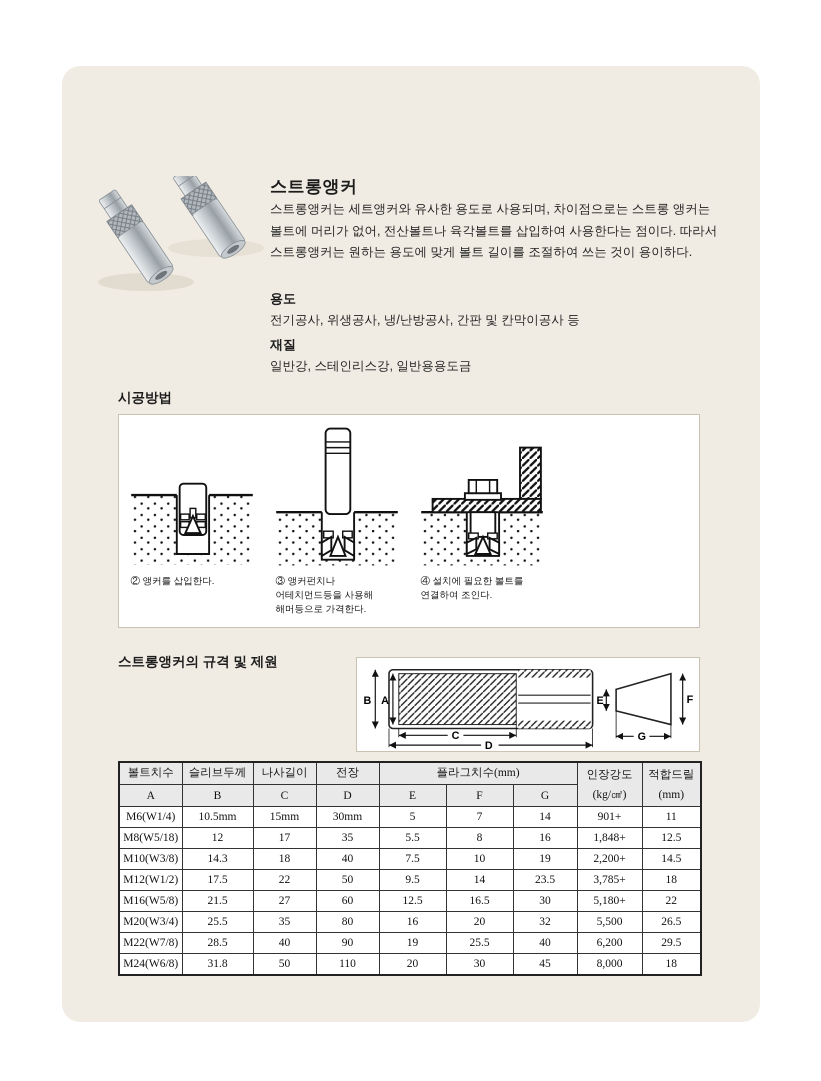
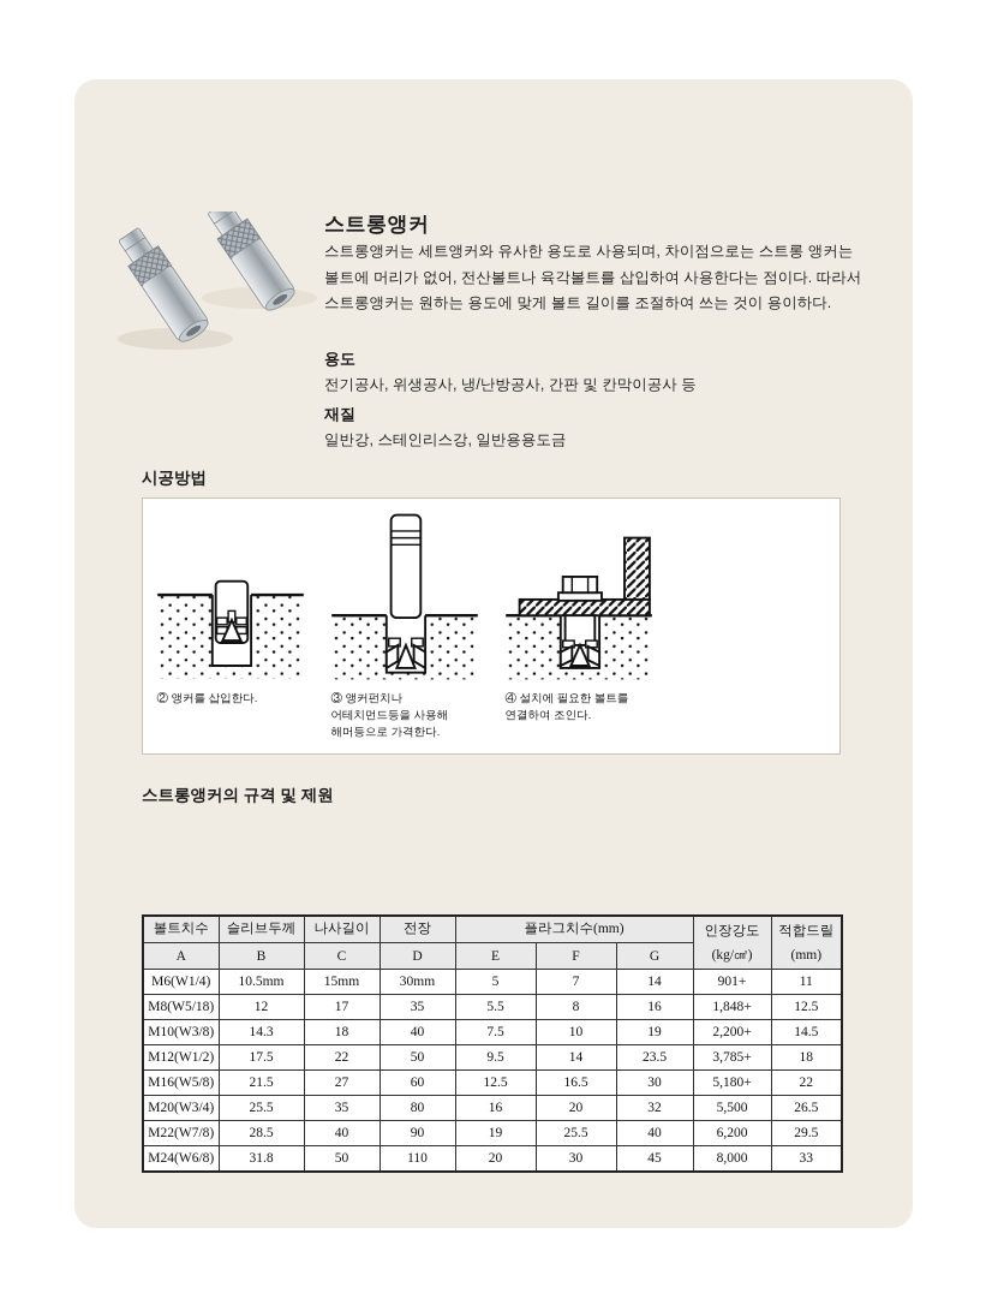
  스트롱앵커
  스트롱앵커는 세트앵커와 유사한 용도로 사용되며, 차이점으로는 스트롱 앵커는 볼트에 머리가 없어, 전산볼트나 육각볼트를 삽입하여 사용한다는 점이다. 따라서 스트롱앵커는 원하는 용도에 맞게 볼트 길이를 조절하여 쓰는 것이 용이하다.
  용도
  전기공사, 위생공사, 냉/난방공사, 간판 및 칸막이공사 등
  재질
  일반강, 스테인리스강, 일반용용도금
  시공방법
  ② 앵커를 삽입한다.
  ③ 앵커펀치나 어테치먼드등을 사용해 해머등으로 가격한다.
  ④ 설치에 필요한 볼트를 연결하여 조인다.
  스트롱앵커의 규격 및 제원
- B
- A
- C
- D
- E
- F
- G
  볼트치수	슬리브두께	나사길이	전장	플라그치수(mm)	인장강도 (kg/㎠)	적합드릴 (mm)
  A	B	C	D	E	F	G
  M6(W1/4)	10.5mm	15mm	30mm	5	7	14	901+	11
  M8(W5/18)	12	17	35	5.5	8	16	1,848+	12.5
  M10(W3/8)	14.3	18	40	7.5	10	19	2,200+	14.5
  M12(W1/2)	17.5	22	50	9.5	14	23.5	3,785+	18
  M16(W5/8)	21.5	27	60	12.5	16.5	30	5,180+	22
  M20(W3/4)	25.5	35	80	16	20	32	5,500	26.5
  M22(W7/8)	28.5	40	90	19	25.5	40	6,200	29.5
- M24(W6/8)	31.8	50	110	20	30	45	8,000	18
+ M24(W6/8)	31.8	50	110	20	30	45	8,000	33
